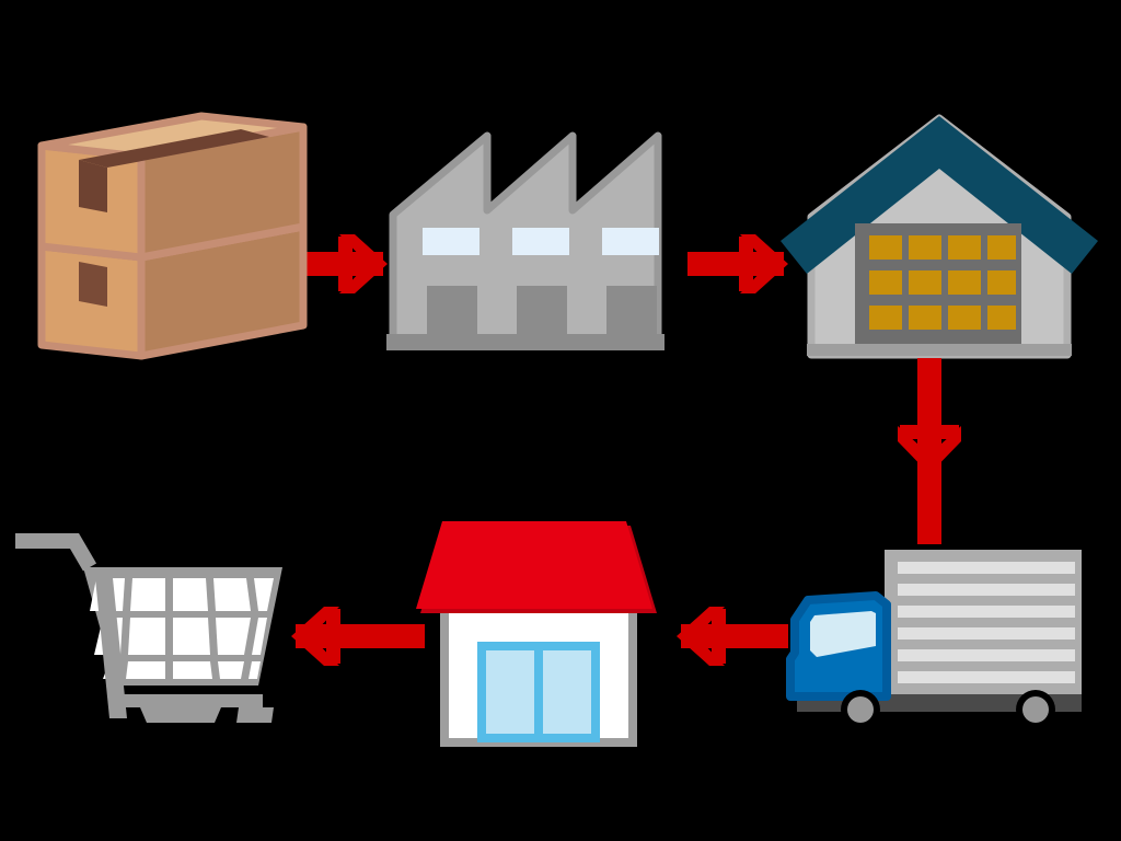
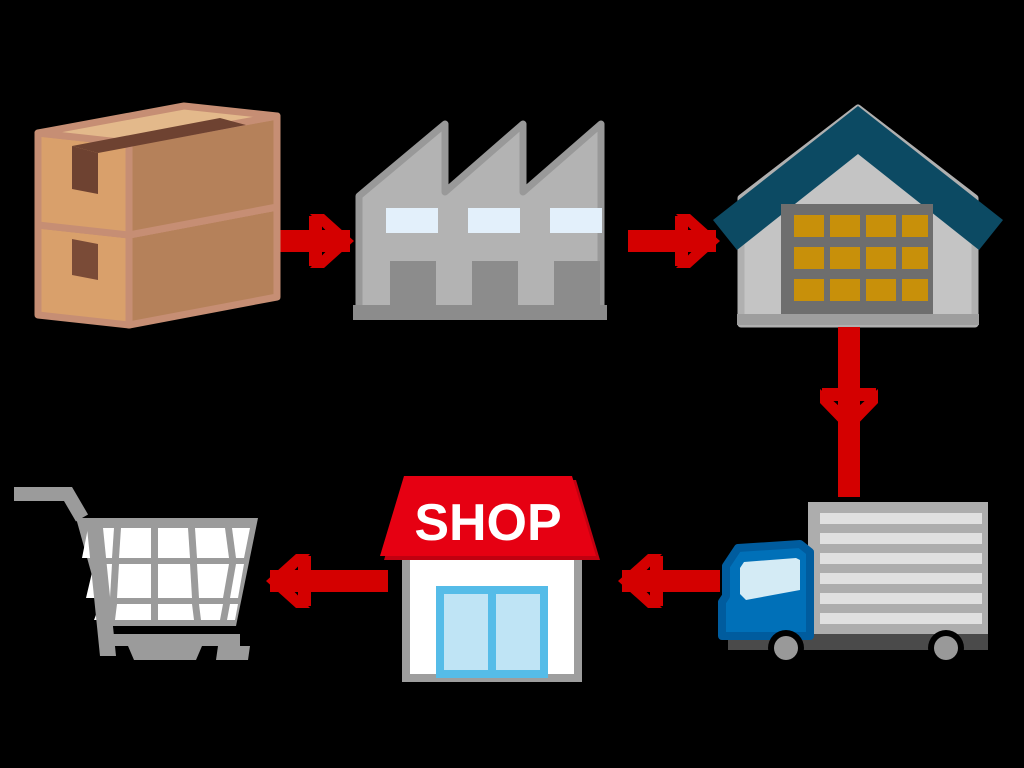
+ SHOP
